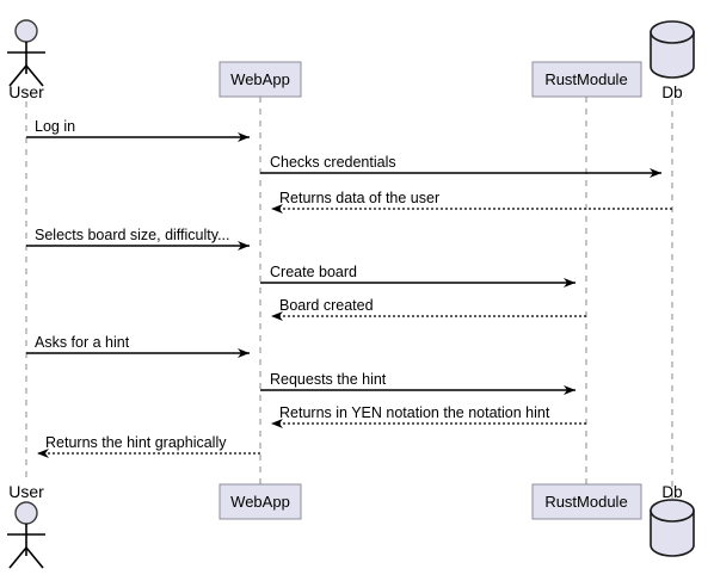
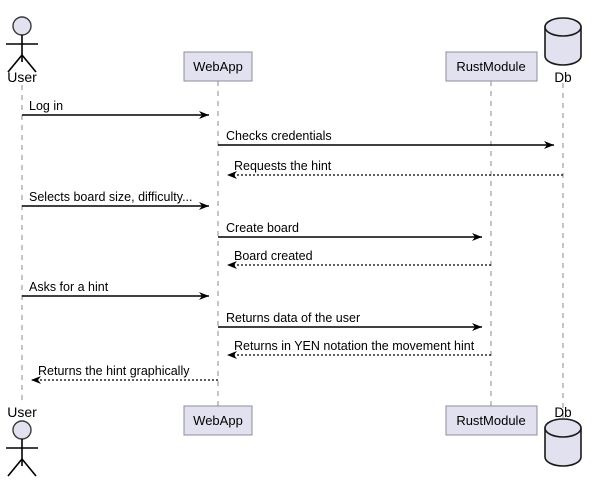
  User
  WebApp
  RustModule
  Db
  Log in
  Checks credentials
- Returns data of the user
+ Requests the hint
  Selects board size, difficulty...
  Create board
  Board created
  Asks for a hint
- Requests the hint
+ Returns data of the user
- Returns in YEN notation the notation hint
+ Returns in YEN notation the movement hint
  Returns the hint graphically
  User
  WebApp
  RustModule
  Db
